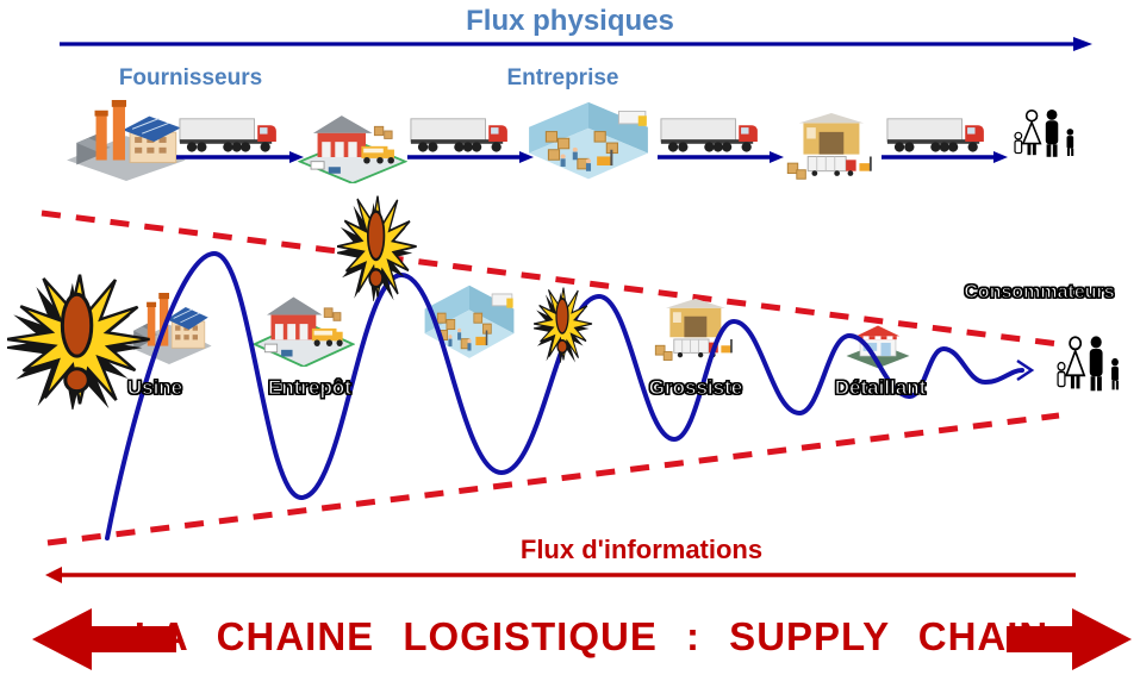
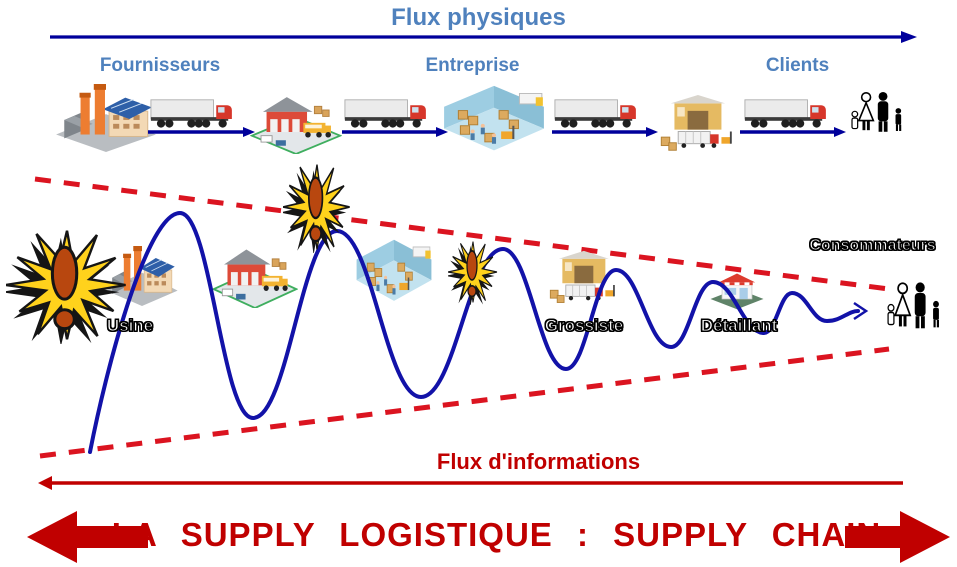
  Flux physiques
  Fournisseurs
  Entreprise
+ Clients
  Usine
- Entrepôt
  Grossiste
  Détaillant
  Consommateurs
  Flux d'informations
- LA CHAINE LOGISTIQUE : SUPPLY CHAIN
+ LA SUPPLY LOGISTIQUE : SUPPLY CHAIN
